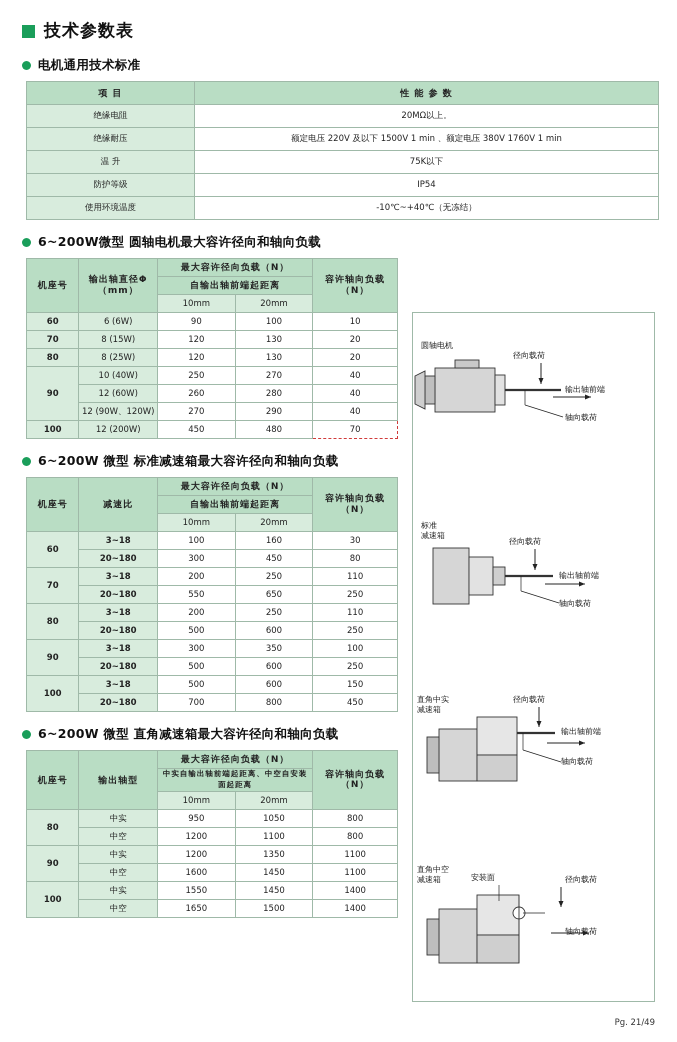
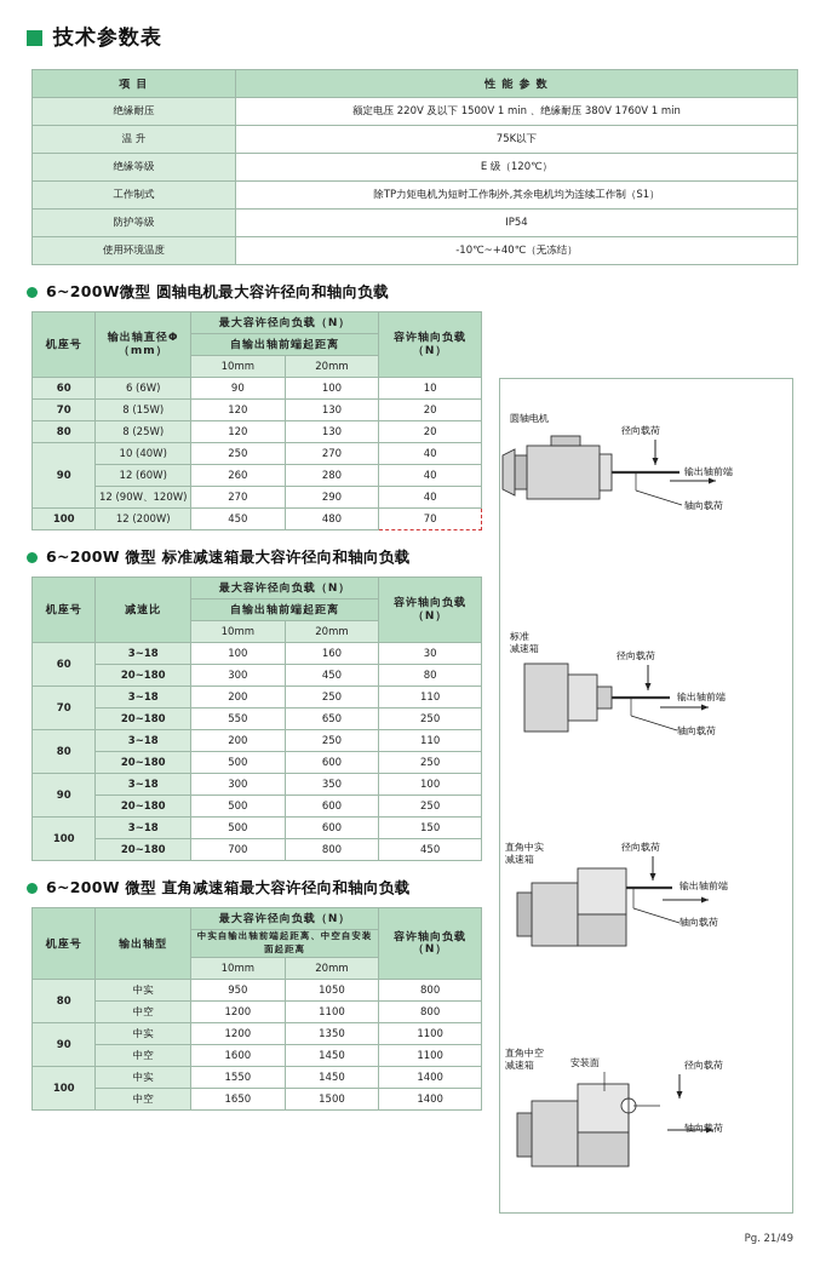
  技术参数表
- 电机通用技术标准
  项 目	性 能 参 数
- 绝缘电阻	20MΩ以上。
- 绝缘耐压	额定电压 220V 及以下 1500V 1 min 、额定电压 380V 1760V 1 min
+ 绝缘耐压	额定电压 220V 及以下 1500V 1 min 、绝缘耐压 380V 1760V 1 min
  温 升	75K以下
+ 绝缘等级	E 级（120℃）
+ 工作制式	除TP力矩电机为短时工作制外,其余电机均为连续工作制（S1）
  防护等级	IP54
  使用环境温度	-10℃~+40℃（无冻结）
  6~200W微型 圆轴电机最大容许径向和轴向负载
  机座号	输出轴直径Φ （mm）	最大容许径向负载（N）	容许轴向负载 （N）
  自输出轴前端起距离
  10mm	20mm
  60	6 (6W)	90	100	10
  70	8 (15W)	120	130	20
  80	8 (25W)	120	130	20
  90	10 (40W)	250	270	40
  12 (60W)	260	280	40
  12 (90W、120W)	270	290	40
  100	12 (200W)	450	480	70
  6~200W 微型 标准减速箱最大容许径向和轴向负载
  机座号	减速比	最大容许径向负载（N）	容许轴向负载 （N）
  自输出轴前端起距离
  10mm	20mm
  60	3~18	100	160	30
  20~180	300	450	80
  70	3~18	200	250	110
  20~180	550	650	250
  80	3~18	200	250	110
  20~180	500	600	250
  90	3~18	300	350	100
  20~180	500	600	250
  100	3~18	500	600	150
  20~180	700	800	450
  6~200W 微型 直角减速箱最大容许径向和轴向负载
  机座号	输出轴型	最大容许径向负载（N）	容许轴向负载 （N）
  中实自输出轴前端起距离、中空自安装面起距离
  10mm	20mm
  80	中实	950	1050	800
  中空	1200	1100	800
  90	中实	1200	1350	1100
  中空	1600	1450	1100
  100	中实	1550	1450	1400
  中空	1650	1500	1400
  圆轴电机
  径向载荷
  输出轴前端
  轴向载荷
  标准
  减速箱
  径向载荷
  输出轴前端
  轴向载荷
  直角中实
  减速箱
  径向载荷
  输出轴前端
  轴向载荷
  直角中空
  减速箱
  安装面
  径向载荷
  轴向载荷
  Pg. 21/49
